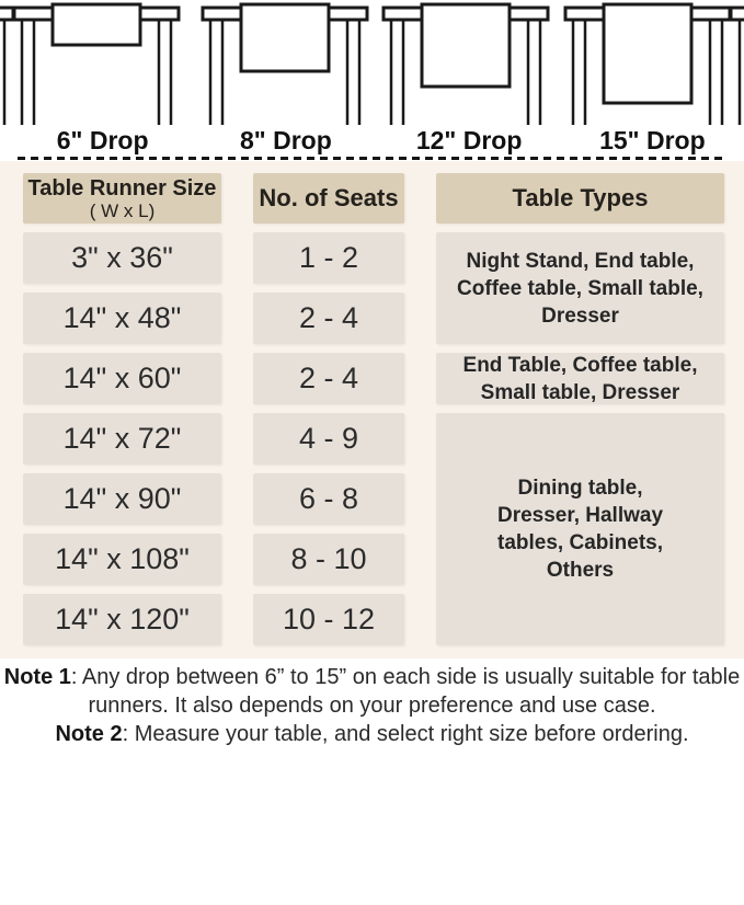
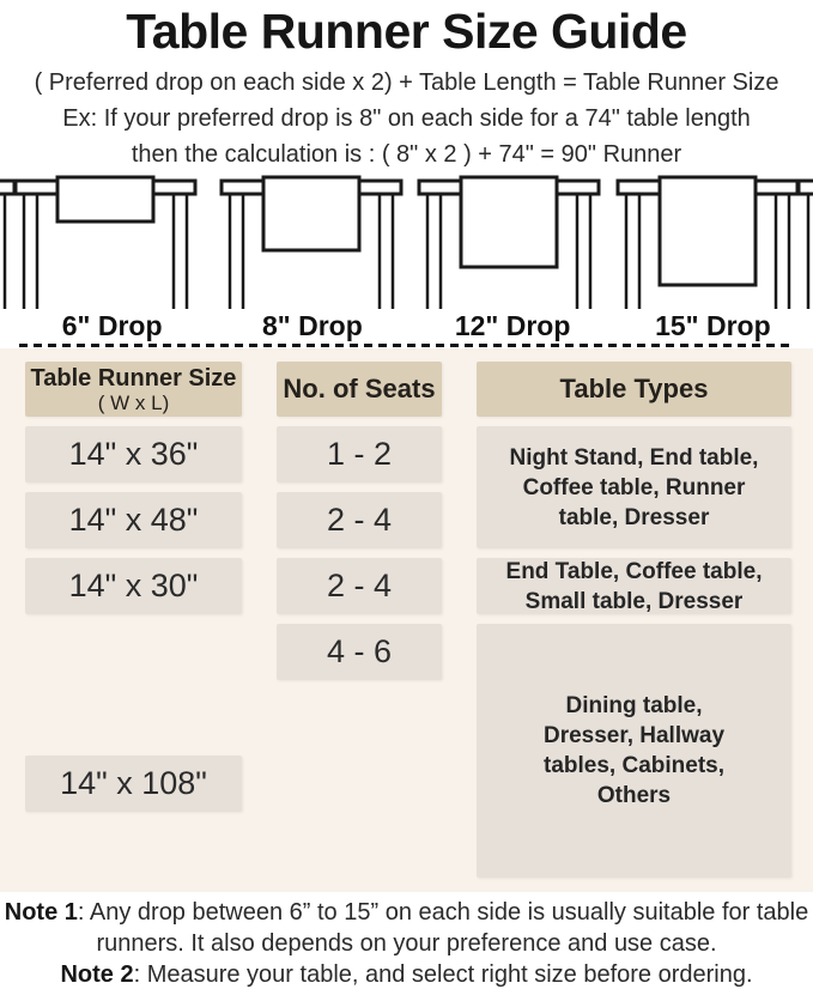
+ Table Runner Size Guide
+ ( Preferred drop on each side x 2) + Table Length = Table Runner Size
+ Ex: If your preferred drop is 8" on each side for a 74" table length
+ then the calculation is : ( 8" x 2 ) + 74" = 90" Runner
  6" Drop
  8" Drop
  12" Drop
  15" Drop
  Table Runner Size
  ( W x L)
  No. of Seats
  Table Types
- 3" x 36"
+ 14" x 36"
  1 - 2
  14" x 48"
  2 - 4
- 14" x 60"
+ 14" x 30"
  2 - 4
- 14" x 72"
- 4 - 9
+ 4 - 6
- 14" x 90"
- 6 - 8
  14" x 108"
- 8 - 10
- 14" x 120"
- 10 - 12
- Night Stand, End table, Coffee table, Small table, Dresser
+ Night Stand, End table, Coffee table, Runner table, Dresser
  End Table, Coffee table, Small table, Dresser
  Dining table, Dresser, Hallway tables, Cabinets, Others
  Note 1: Any drop between 6” to 15” on each side is usually suitable for table runners. It also depends on your preference and use case.
  Note 2: Measure your table, and select right size before ordering.
